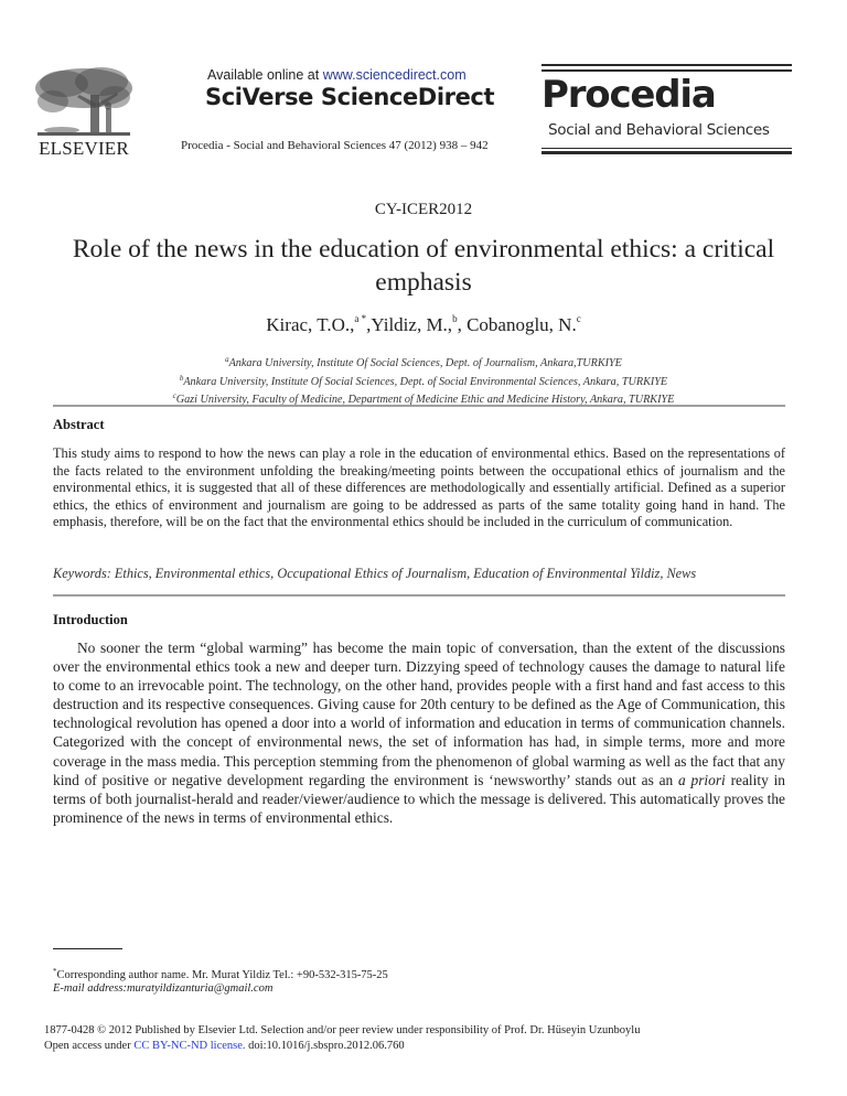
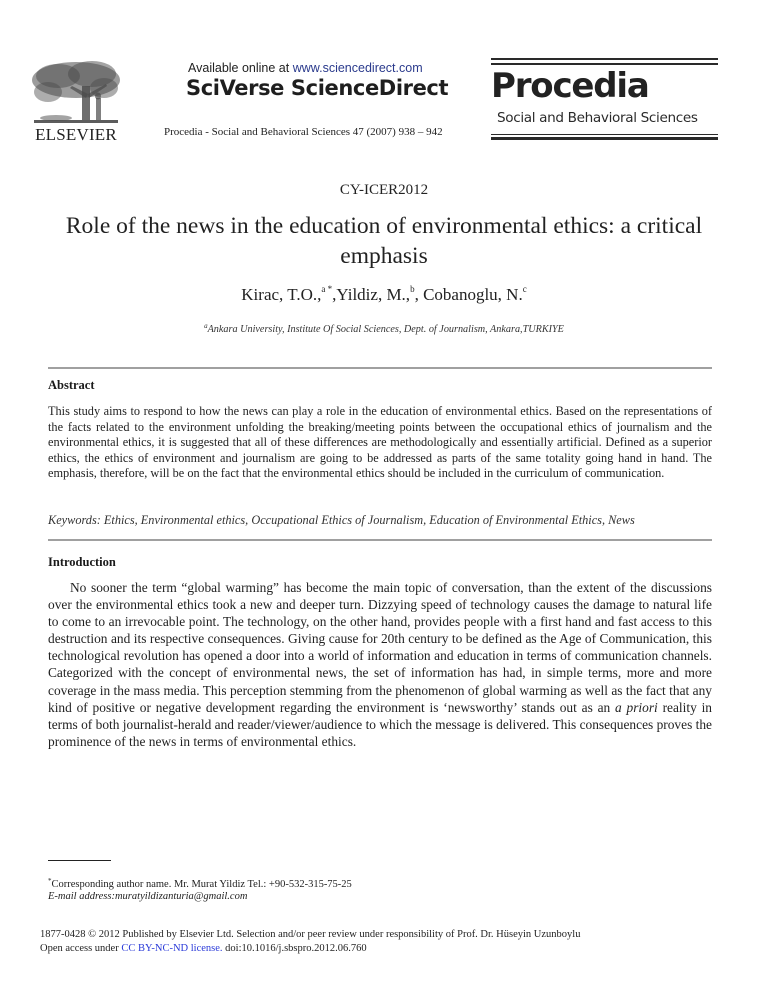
  ELSEVIER
  Available online at www.sciencedirect.com
  SciVerse ScienceDirect
- Procedia - Social and Behavioral Sciences 47 (2012) 938 – 942
+ Procedia - Social and Behavioral Sciences 47 (2007) 938 – 942
  Procedia
  Social and Behavioral Sciences
  CY-ICER2012
  Role of the news in the education of environmental ethics: a critical emphasis
  Kirac, T.O.,a *,Yildiz, M.,b, Cobanoglu, N.c
  aAnkara University, Institute Of Social Sciences, Dept. of Journalism, Ankara,TURKIYE
- bAnkara University, Institute Of Social Sciences, Dept. of Social Environmental Sciences, Ankara, TURKIYE
- cGazi University, Faculty of Medicine, Department of Medicine Ethic and Medicine History, Ankara, TURKIYE
  Abstract
  This study aims to respond to how the news can play a role in the education of environmental ethics. Based on the representations of the facts related to the environment unfolding the breaking/meeting points between the occupational ethics of journalism and the environmental ethics, it is suggested that all of these differences are methodologically and essentially artificial. Defined as a superior ethics, the ethics of environment and journalism are going to be addressed as parts of the same totality going hand in hand. The emphasis, therefore, will be on the fact that the environmental ethics should be included in the curriculum of communication.
- Keywords: Ethics, Environmental ethics, Occupational Ethics of Journalism, Education of Environmental Yildiz, News
+ Keywords: Ethics, Environmental ethics, Occupational Ethics of Journalism, Education of Environmental Ethics, News
  Introduction
- No sooner the term “global warming” has become the main topic of conversation, than the extent of the discussions over the environmental ethics took a new and deeper turn. Dizzying speed of technology causes the damage to natural life to come to an irrevocable point. The technology, on the other hand, provides people with a first hand and fast access to this destruction and its respective consequences. Giving cause for 20th century to be defined as the Age of Communication, this technological revolution has opened a door into a world of information and education in terms of communication channels. Categorized with the concept of environmental news, the set of information has had, in simple terms, more and more coverage in the mass media. This perception stemming from the phenomenon of global warming as well as the fact that any kind of positive or negative development regarding the environment is ‘newsworthy’ stands out as an a priori reality in terms of both journalist-herald and reader/viewer/audience to which the message is delivered. This automatically proves the prominence of the news in terms of environmental ethics.
+ No sooner the term “global warming” has become the main topic of conversation, than the extent of the discussions over the environmental ethics took a new and deeper turn. Dizzying speed of technology causes the damage to natural life to come to an irrevocable point. The technology, on the other hand, provides people with a first hand and fast access to this destruction and its respective consequences. Giving cause for 20th century to be defined as the Age of Communication, this technological revolution has opened a door into a world of information and education in terms of communication channels. Categorized with the concept of environmental news, the set of information has had, in simple terms, more and more coverage in the mass media. This perception stemming from the phenomenon of global warming as well as the fact that any kind of positive or negative development regarding the environment is ‘newsworthy’ stands out as an a priori reality in terms of both journalist-herald and reader/viewer/audience to which the message is delivered. This consequences proves the prominence of the news in terms of environmental ethics.
  *Corresponding author name. Mr. Murat Yildiz Tel.: +90-532-315-75-25
  E-mail address:muratyildizanturia@gmail.com
  1877-0428 © 2012 Published by Elsevier Ltd. Selection and/or peer review under responsibility of Prof. Dr. Hüseyin Uzunboylu
  Open access under CC BY-NC-ND license. doi:10.1016/j.sbspro.2012.06.760
